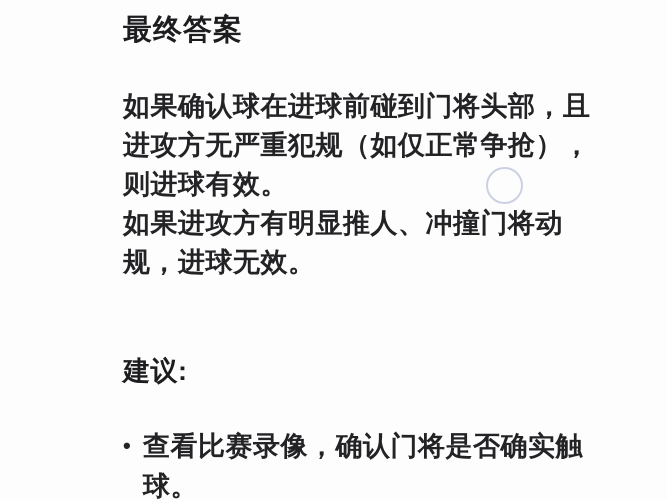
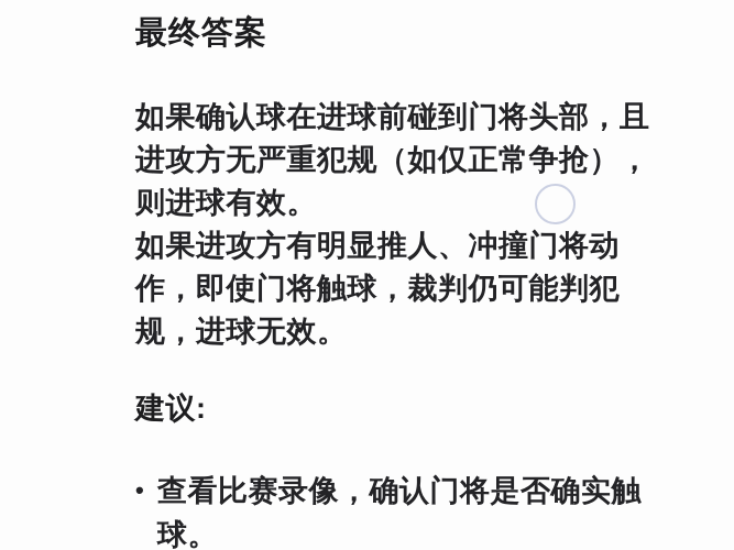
  最终答案
  如果确认球在进球前碰到门将头部，且
  进攻方无严重犯规（如仅正常争抢），
  则进球有效。
  如果进攻方有明显推人、冲撞门将动
+ 作，即使门将触球，裁判仍可能判犯
  规，进球无效。
  建议:
  •
  查看比赛录像，确认门将是否确实触
  球。
